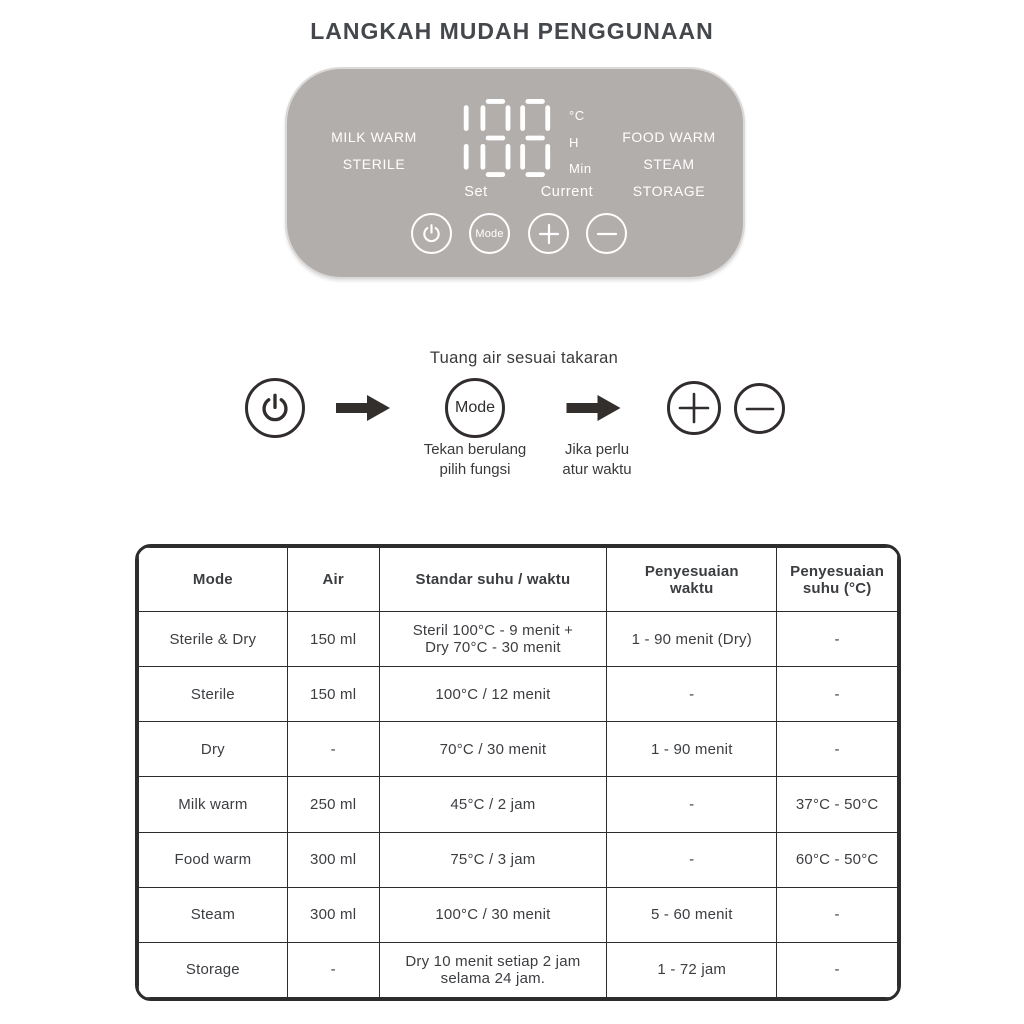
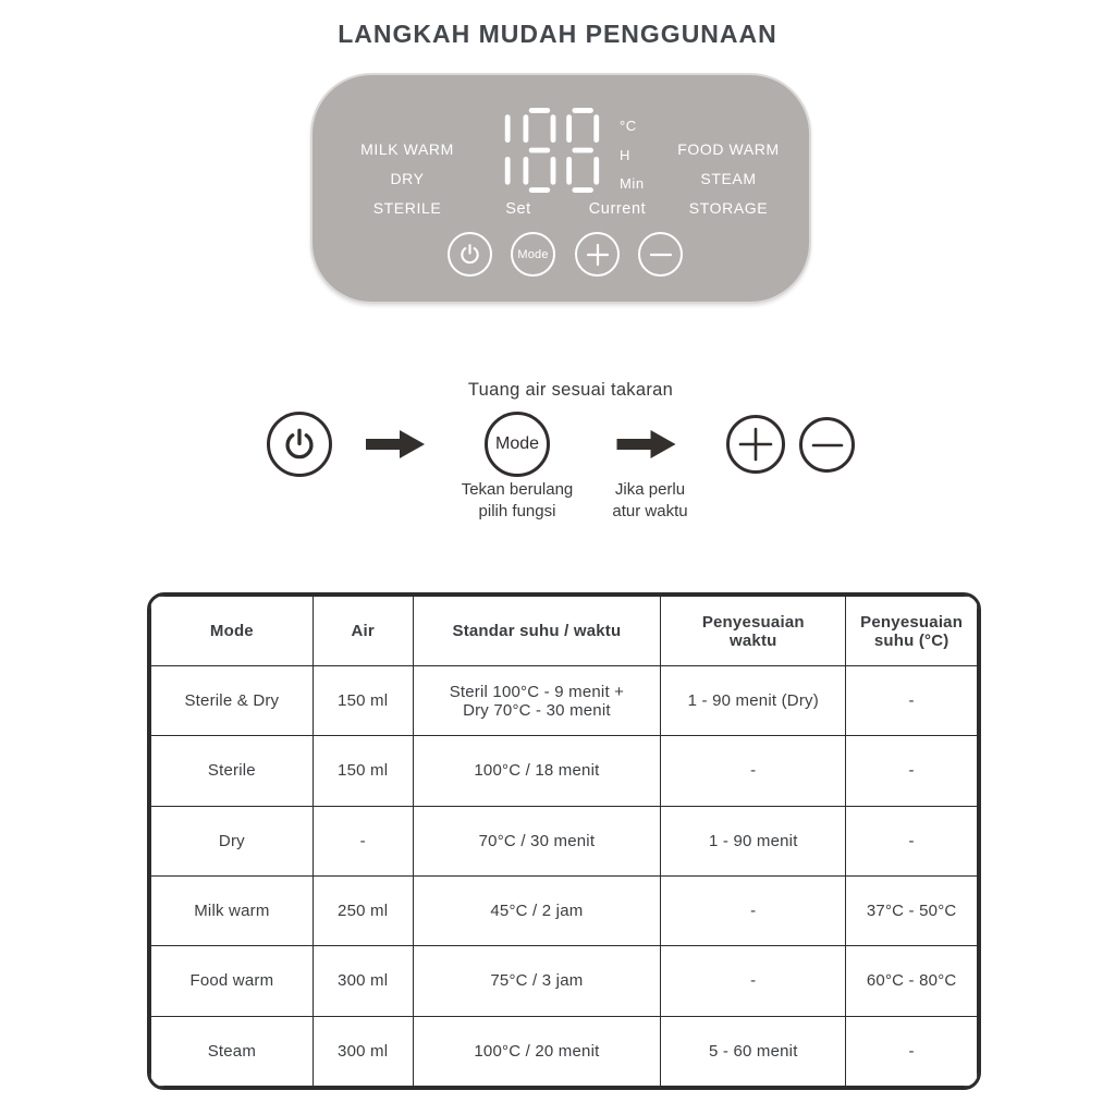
  LANGKAH MUDAH PENGGUNAAN
  MILK WARM
+ DRY
  STERILE
  FOOD WARM
  STEAM
  STORAGE
  °C
  H
  Min
  Set
  Current
  Mode
  Tuang air sesuai takaran
  Mode
  Tekan berulang
  pilih fungsi
  Jika perlu
  atur waktu
  Mode	Air	Standar suhu / waktu	Penyesuaian waktu	Penyesuaian suhu (°C)
  Sterile & Dry	150 ml	Steril 100°C - 9 menit + Dry 70°C - 30 menit	1 - 90 menit (Dry)	-
- Sterile	150 ml	100°C / 12 menit	-	-
+ Sterile	150 ml	100°C / 18 menit	-	-
  Dry	-	70°C / 30 menit	1 - 90 menit	-
  Milk warm	250 ml	45°C / 2 jam	-	37°C - 50°C
- Food warm	300 ml	75°C / 3 jam	-	60°C - 50°C
+ Food warm	300 ml	75°C / 3 jam	-	60°C - 80°C
- Steam	300 ml	100°C / 30 menit	5 - 60 menit	-
+ Steam	300 ml	100°C / 20 menit	5 - 60 menit	-
- Storage	-	Dry 10 menit setiap 2 jam selama 24 jam.	1 - 72 jam	-
